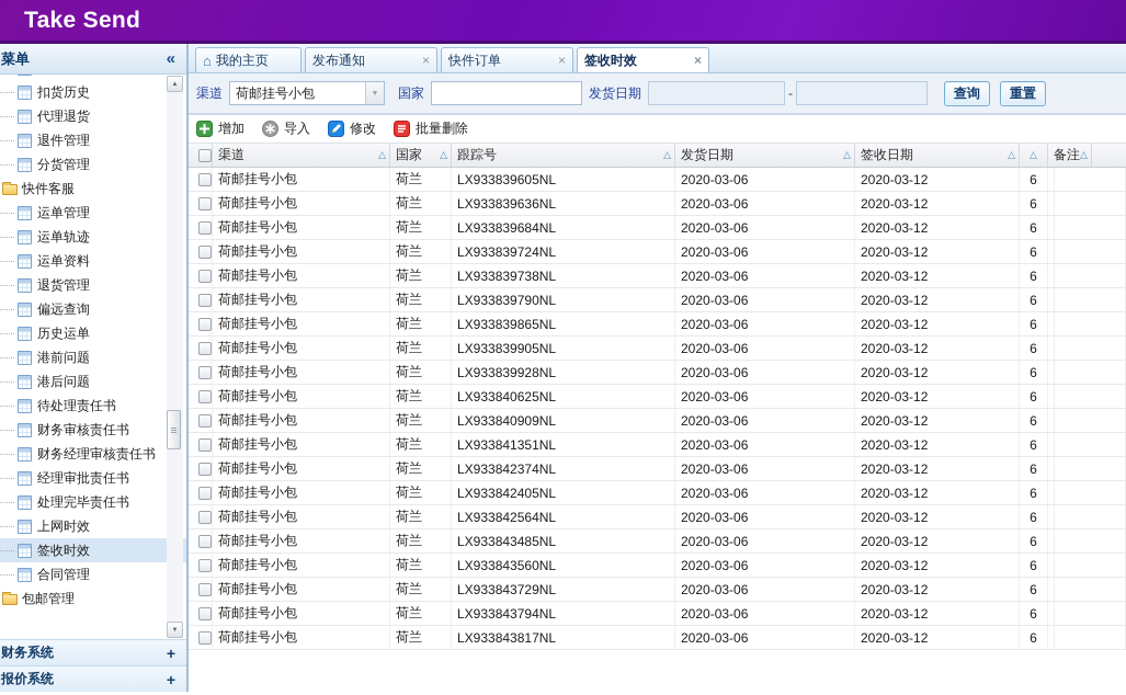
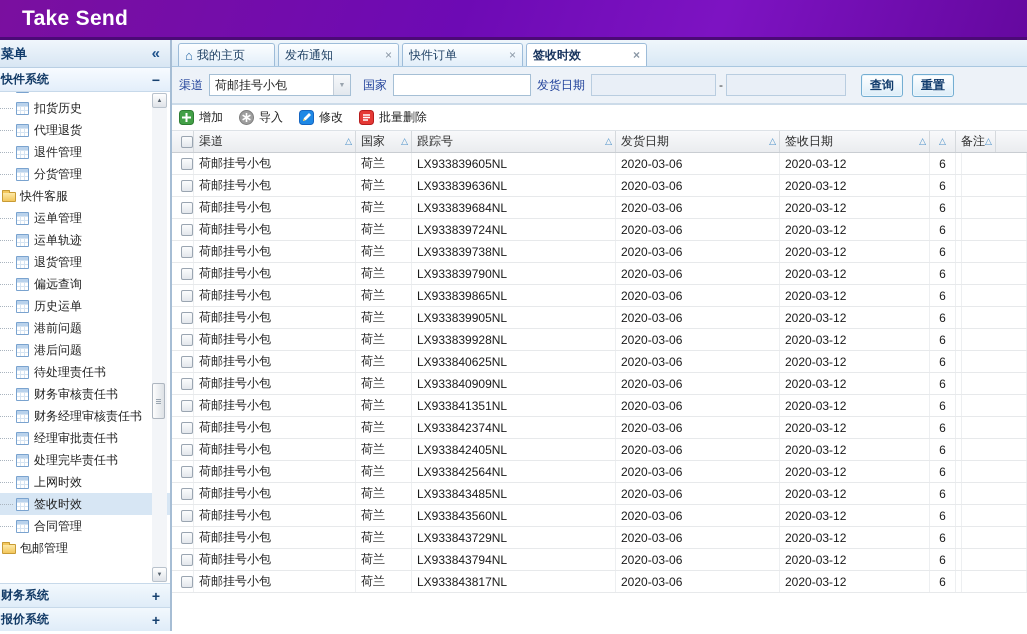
  Take Send
  菜单
  «
+ 快件系统
+ −
  扣货历史
  代理退货
  退件管理
  分货管理
  快件客服
  运单管理
  运单轨迹
- 运单资料
  退货管理
  偏远查询
  历史运单
  港前问题
  港后问题
  待处理责任书
  财务审核责任书
  财务经理审核责任书
  经理审批责任书
  处理完毕责任书
  上网时效
  签收时效
  合同管理
  包邮管理
  财务系统
  +
  报价系统
  +
  ⌂
  我的主页
  发布通知
  ×
  快件订单
  ×
  签收时效
  ×
  渠道
  荷邮挂号小包
  国家
  发货日期
  -
  查询
  重置
  增加
  导入
  修改
  批量删除
  渠道
  △
  国家
  △
  跟踪号
  △
  发货日期
  △
  签收日期
  △
  △
  备注
  △
  荷邮挂号小包
  荷兰
  LX933839605NL
  2020-03-06
  2020-03-12
  6
  荷邮挂号小包
  荷兰
  LX933839636NL
  2020-03-06
  2020-03-12
  6
  荷邮挂号小包
  荷兰
  LX933839684NL
  2020-03-06
  2020-03-12
  6
  荷邮挂号小包
  荷兰
  LX933839724NL
  2020-03-06
  2020-03-12
  6
  荷邮挂号小包
  荷兰
  LX933839738NL
  2020-03-06
  2020-03-12
  6
  荷邮挂号小包
  荷兰
  LX933839790NL
  2020-03-06
  2020-03-12
  6
  荷邮挂号小包
  荷兰
  LX933839865NL
  2020-03-06
  2020-03-12
  6
  荷邮挂号小包
  荷兰
  LX933839905NL
  2020-03-06
  2020-03-12
  6
  荷邮挂号小包
  荷兰
  LX933839928NL
  2020-03-06
  2020-03-12
  6
  荷邮挂号小包
  荷兰
  LX933840625NL
  2020-03-06
  2020-03-12
  6
  荷邮挂号小包
  荷兰
  LX933840909NL
  2020-03-06
  2020-03-12
  6
  荷邮挂号小包
  荷兰
  LX933841351NL
  2020-03-06
  2020-03-12
  6
  荷邮挂号小包
  荷兰
  LX933842374NL
  2020-03-06
  2020-03-12
  6
  荷邮挂号小包
  荷兰
  LX933842405NL
  2020-03-06
  2020-03-12
  6
  荷邮挂号小包
  荷兰
  LX933842564NL
  2020-03-06
  2020-03-12
  6
  荷邮挂号小包
  荷兰
  LX933843485NL
  2020-03-06
  2020-03-12
  6
  荷邮挂号小包
  荷兰
  LX933843560NL
  2020-03-06
  2020-03-12
  6
  荷邮挂号小包
  荷兰
  LX933843729NL
  2020-03-06
  2020-03-12
  6
  荷邮挂号小包
  荷兰
  LX933843794NL
  2020-03-06
  2020-03-12
  6
  荷邮挂号小包
  荷兰
  LX933843817NL
  2020-03-06
  2020-03-12
  6
